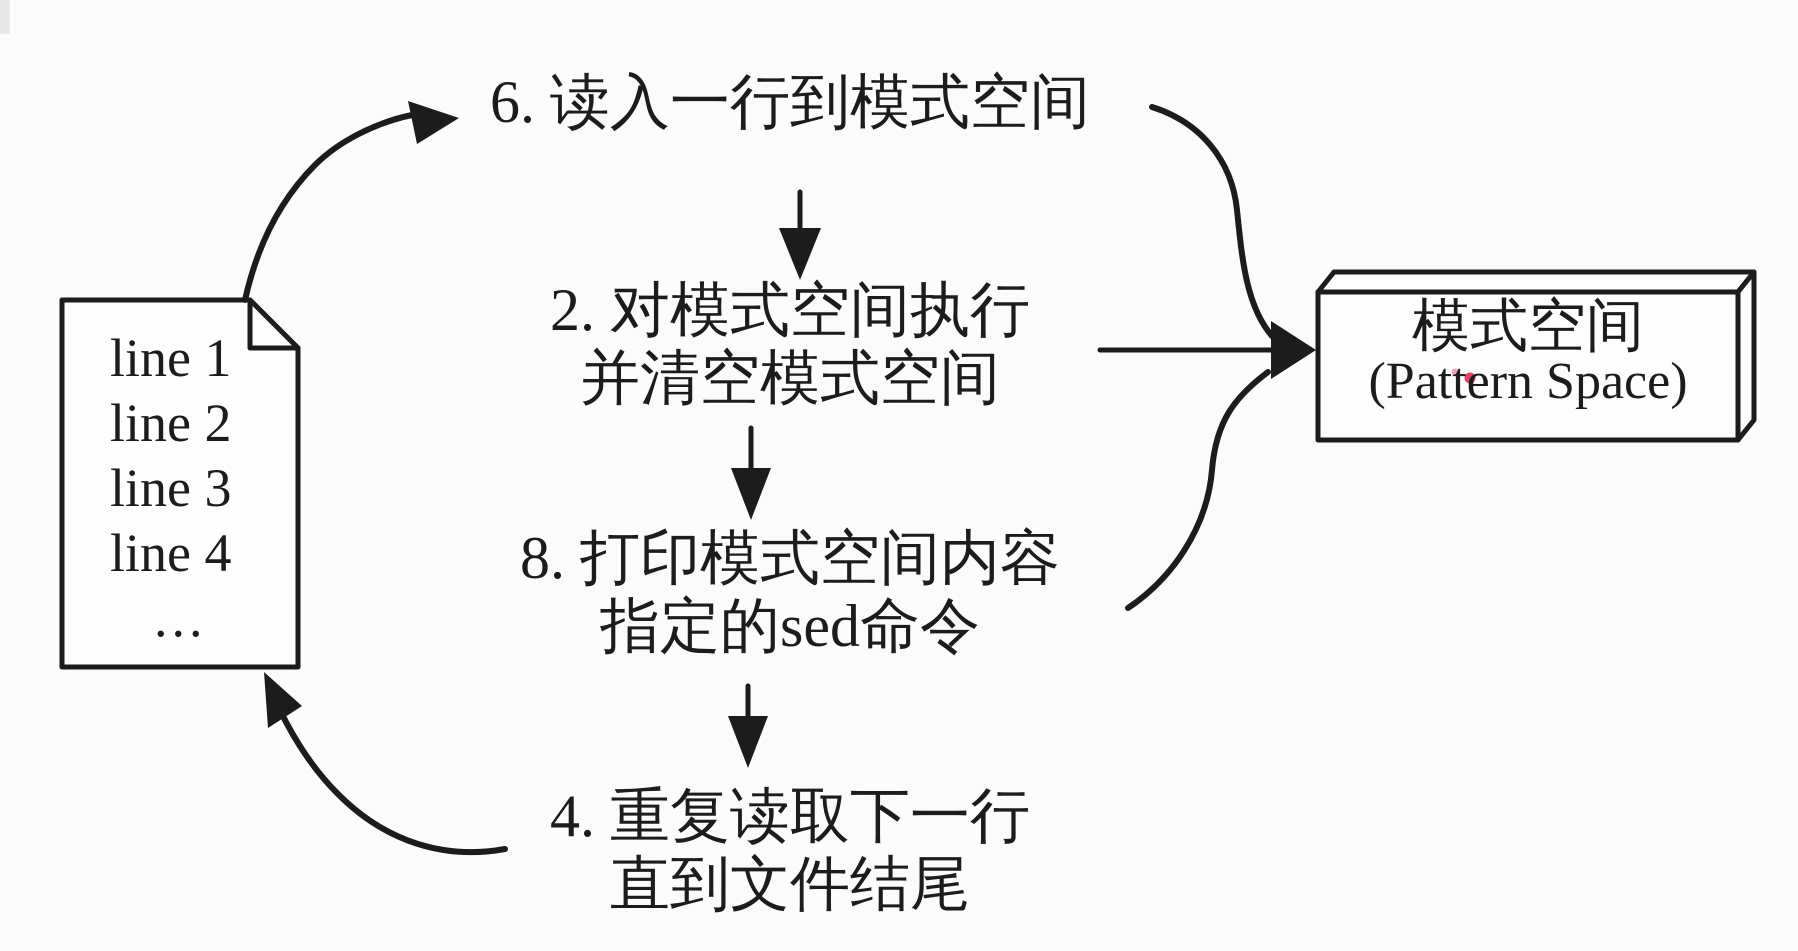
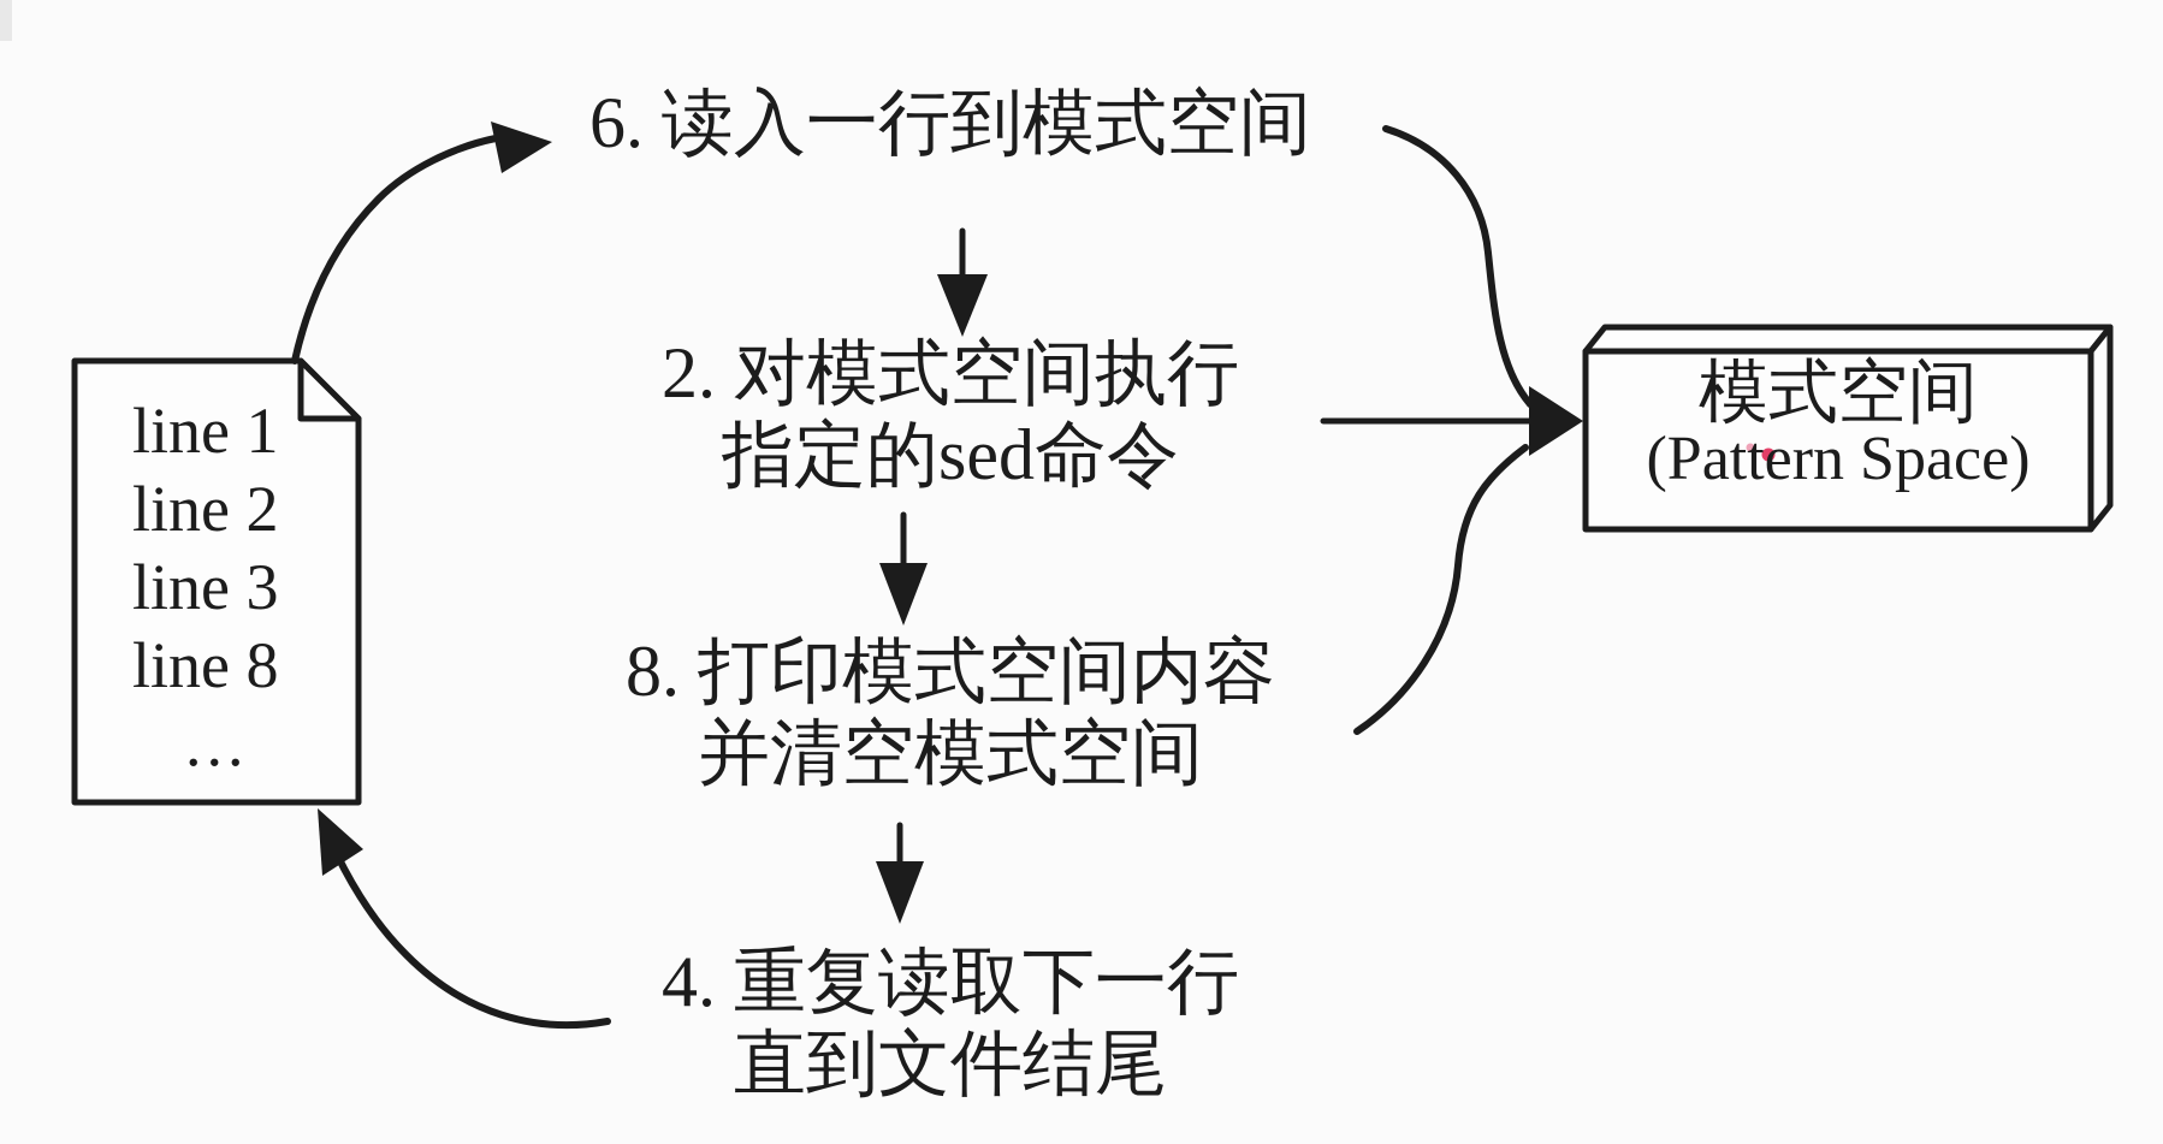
  line 1
  line 2
  line 3
- line 4
+ line 8
  ...
  6. 读入一行到模式空间
  2. 对模式空间执行
- 并清空模式空间
+ 指定的sed命令
  8. 打印模式空间内容
- 指定的sed命令
+ 并清空模式空间
  4. 重复读取下一行
  直到文件结尾
  模式空间
  (Pattern Space)
